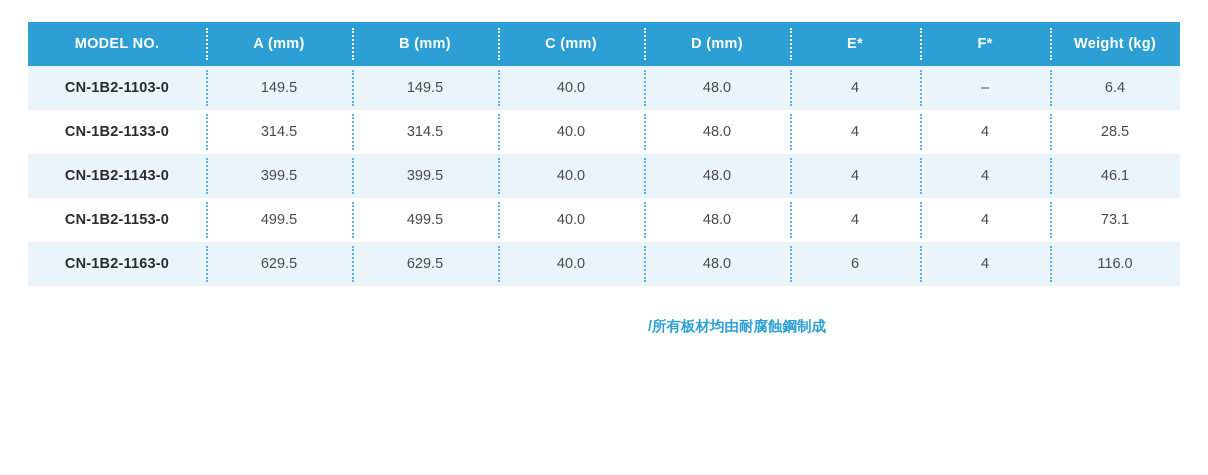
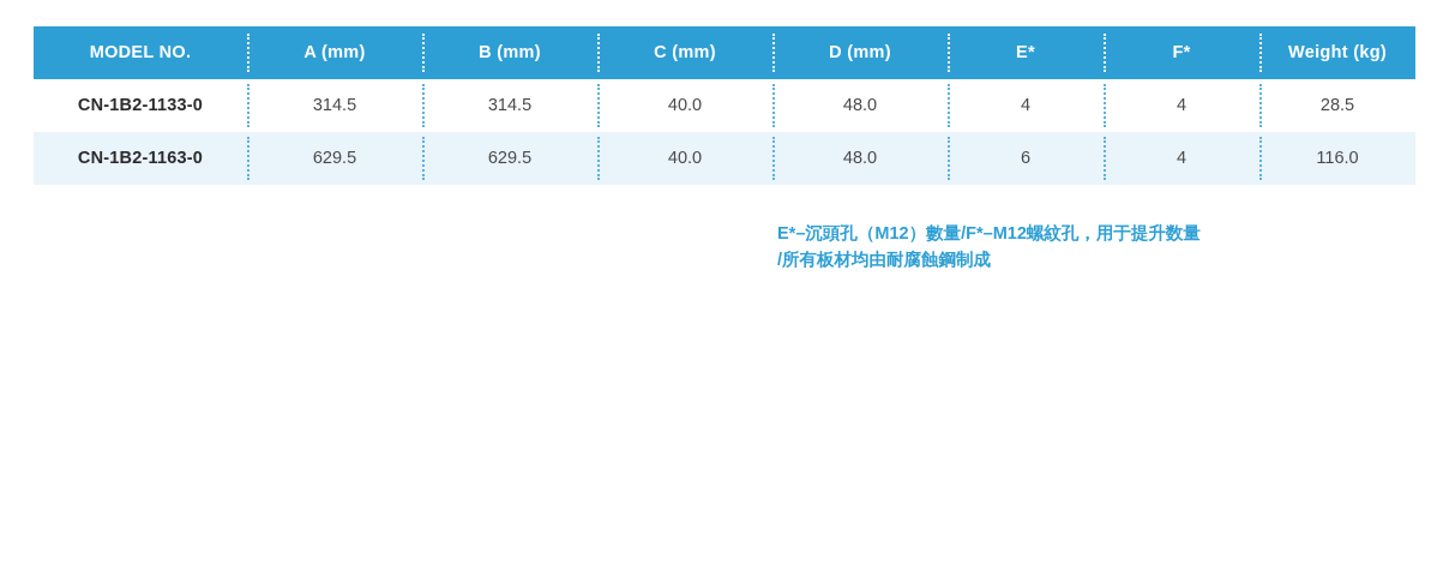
  MODEL NO.	A (mm)	B (mm)	C (mm)	D (mm)	E*	F*	Weight (kg)
- CN-1B2-1103-0	149.5	149.5	40.0	48.0	4	–	6.4
  CN-1B2-1133-0	314.5	314.5	40.0	48.0	4	4	28.5
- CN-1B2-1143-0	399.5	399.5	40.0	48.0	4	4	46.1
- CN-1B2-1153-0	499.5	499.5	40.0	48.0	4	4	73.1
  CN-1B2-1163-0	629.5	629.5	40.0	48.0	6	4	116.0
+ E*–沉頭孔（M12）數量/F*–M12螺紋孔，用于提升数量
  /所有板材均由耐腐蝕鋼制成
